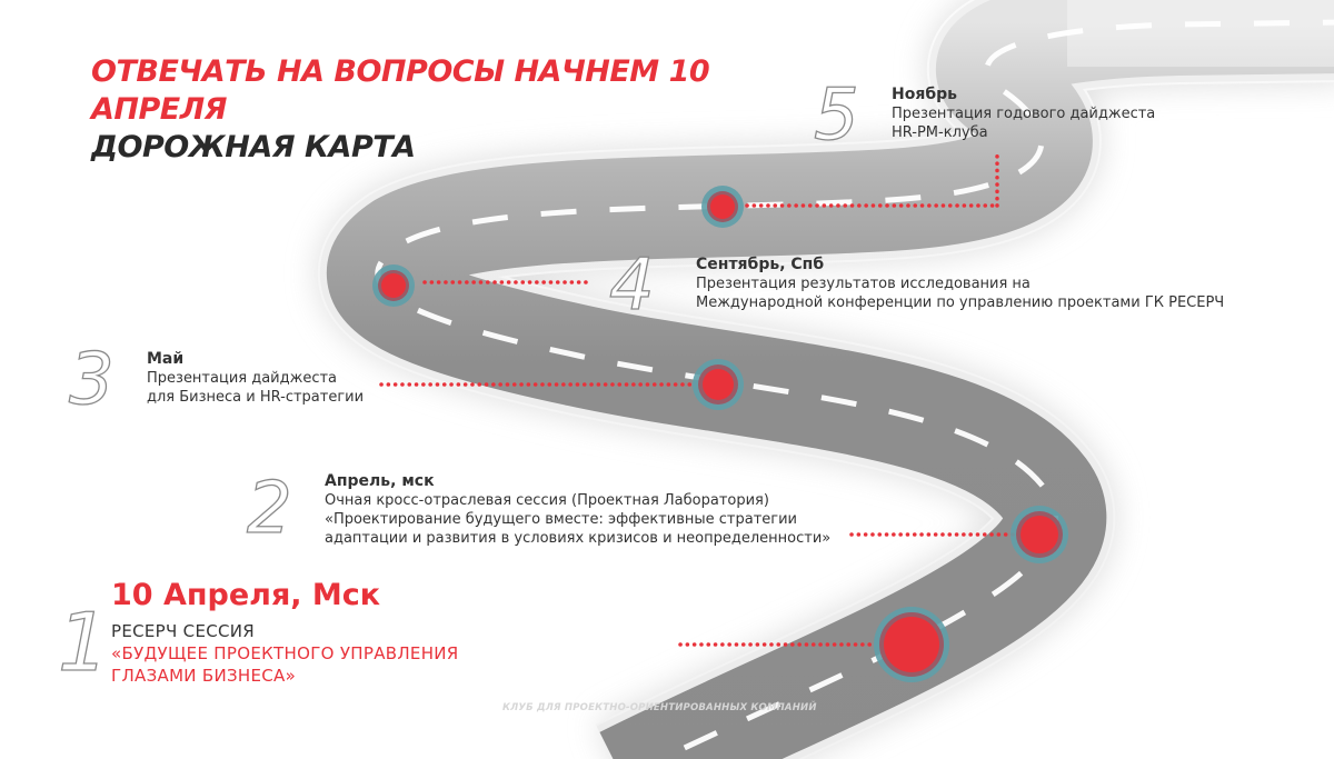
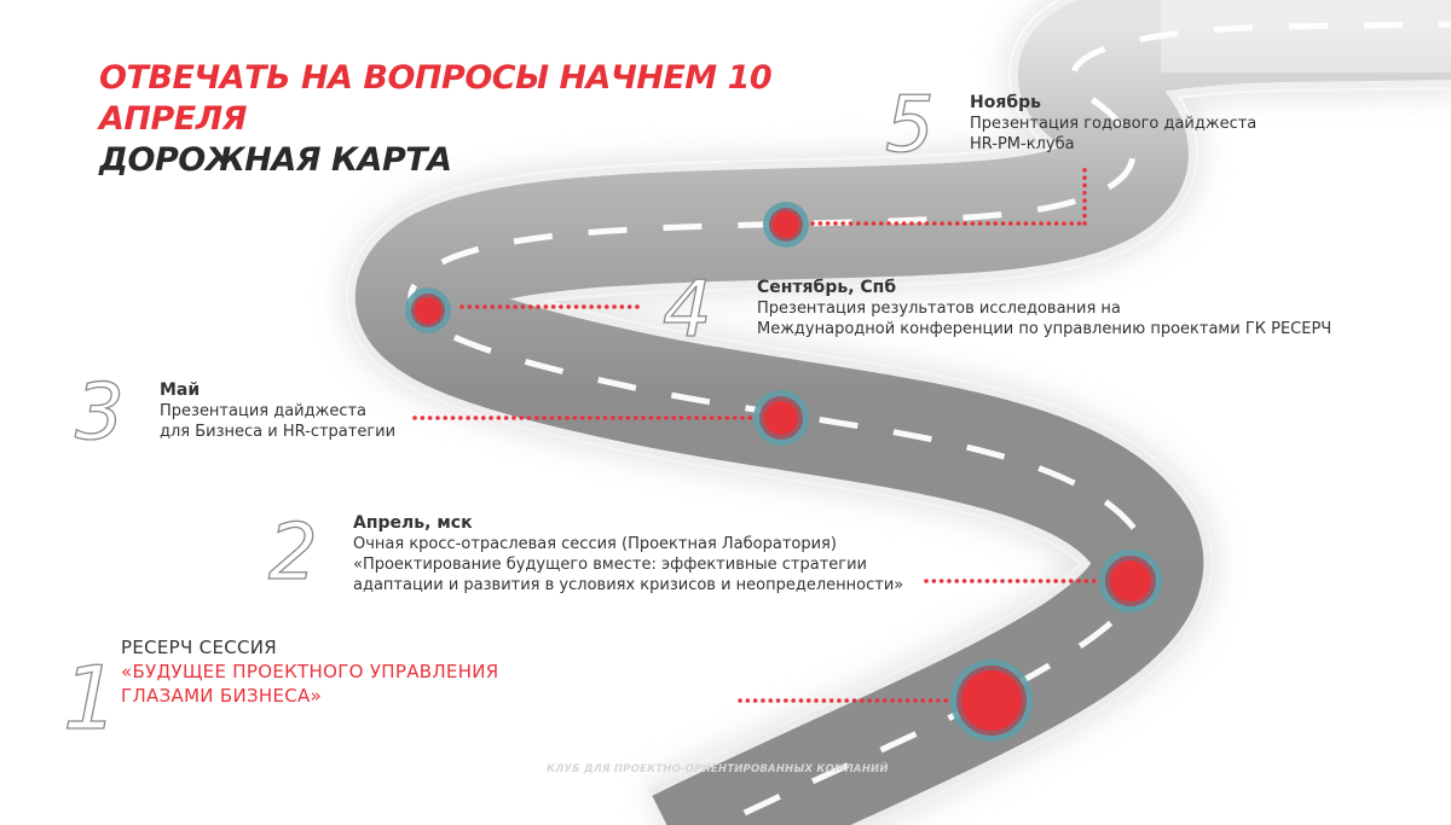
  ОТВЕЧАТЬ НА ВОПРОСЫ НАЧНЕМ 10
  АПРЕЛЯ
  ДОРОЖНАЯ КАРТА
  5
  Ноябрь
  Презентация годового дайджеста
  HR-PM-клуба
  4
  Сентябрь, Спб
  Презентация результатов исследования на
  Международной конференции по управлению проектами ГК РЕСЕРЧ
  3
  Май
  Презентация дайджеста
  для Бизнеса и HR-стратегии
  2
  Апрель, мск
  Очная кросс-отраслевая сессия (Проектная Лаборатория)
  «Проектирование будущего вместе: эффективные стратегии
  адаптации и развития в условиях кризисов и неопределенности»
  1
- 10 Апреля, Мск
  РЕСЕРЧ СЕССИЯ
  «БУДУЩЕЕ ПРОЕКТНОГО УПРАВЛЕНИЯ
  ГЛАЗАМИ БИЗНЕСА»
  КЛУБ ДЛЯ ПРОЕКТНО-ОРИЕНТИРОВАННЫХ КОМПАНИЙ
